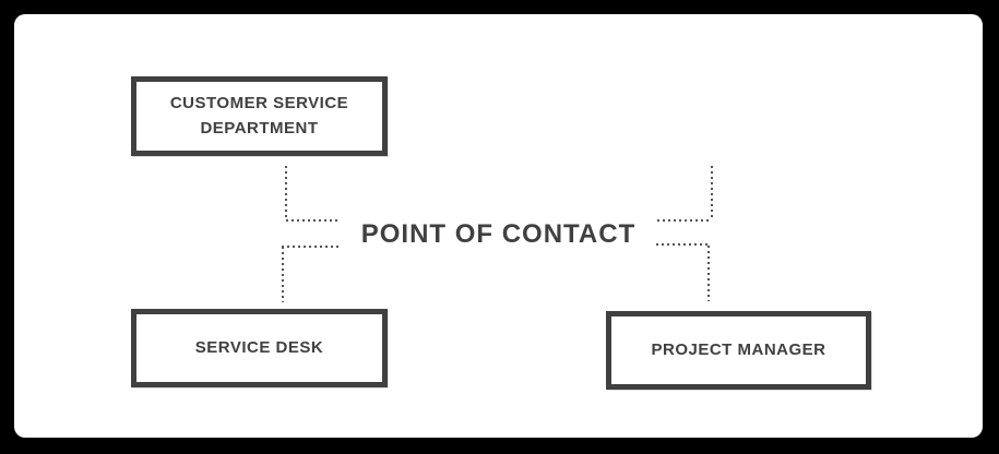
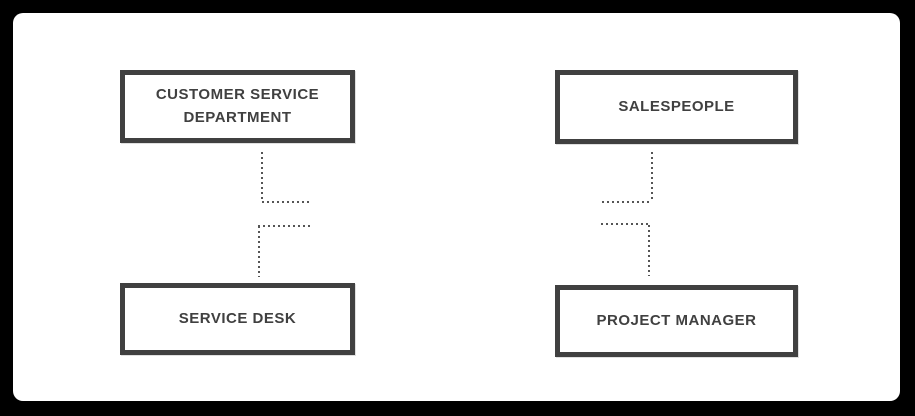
  CUSTOMER SERVICE DEPARTMENT
+ SALESPEOPLE
  SERVICE DESK
  PROJECT MANAGER
- POINT OF CONTACT
